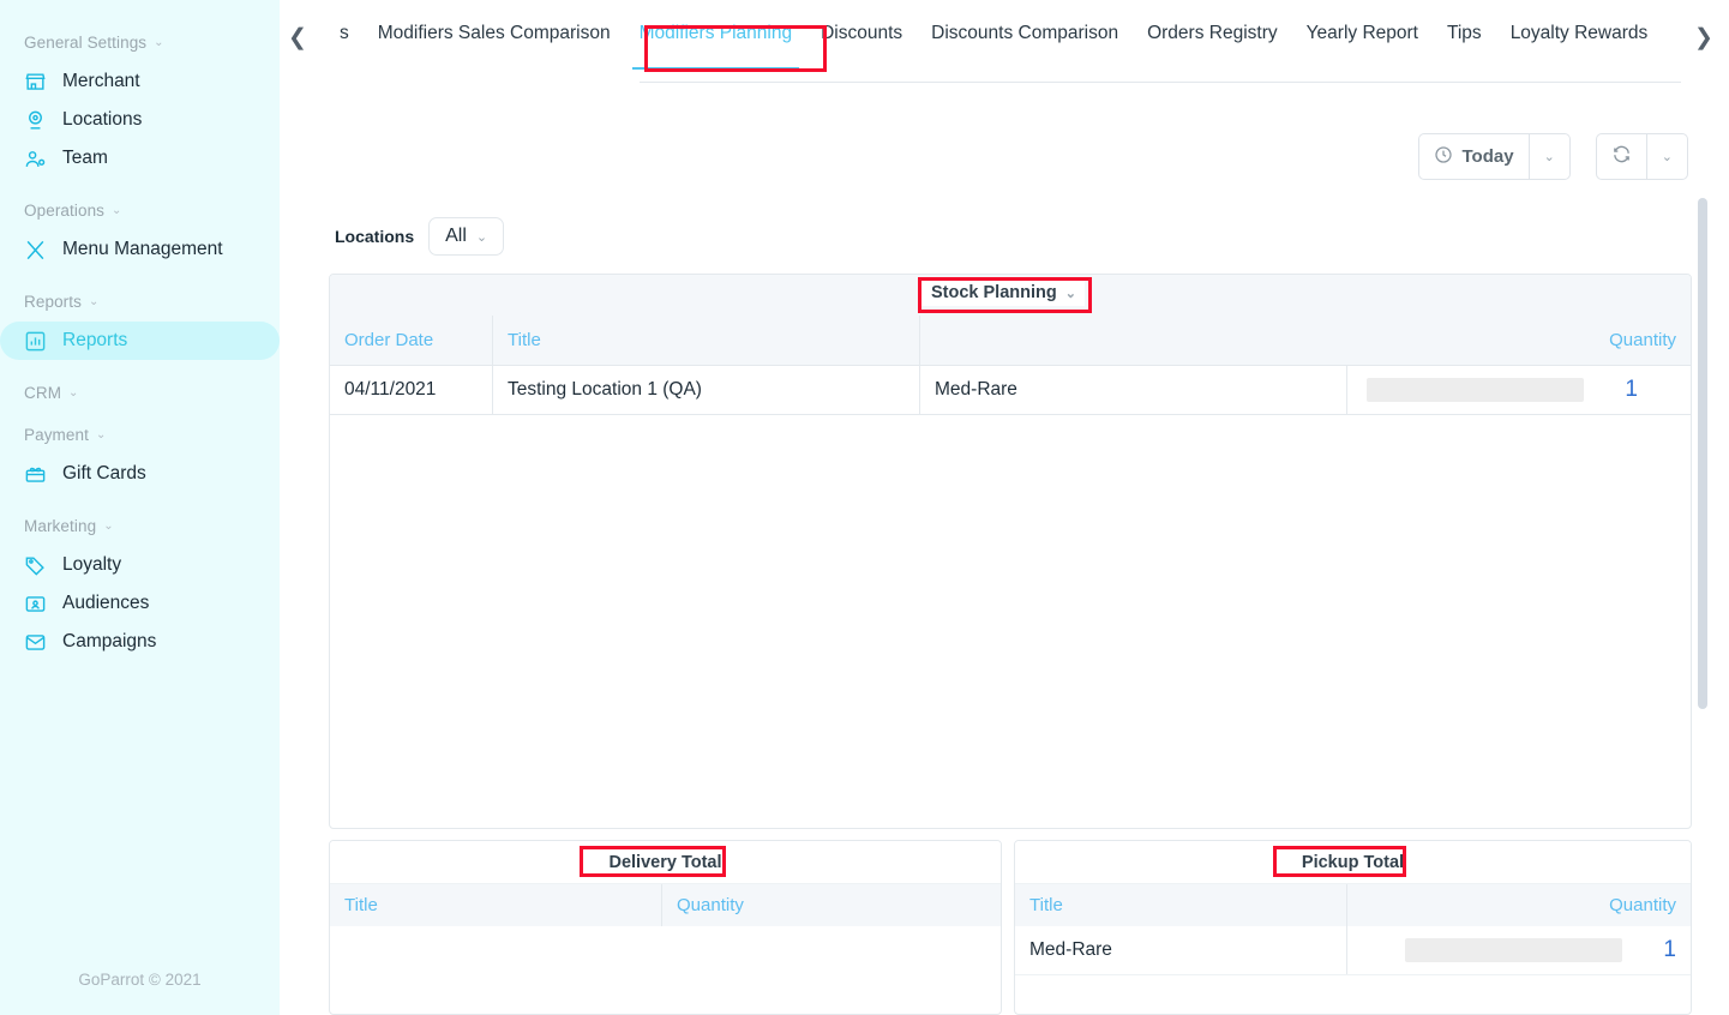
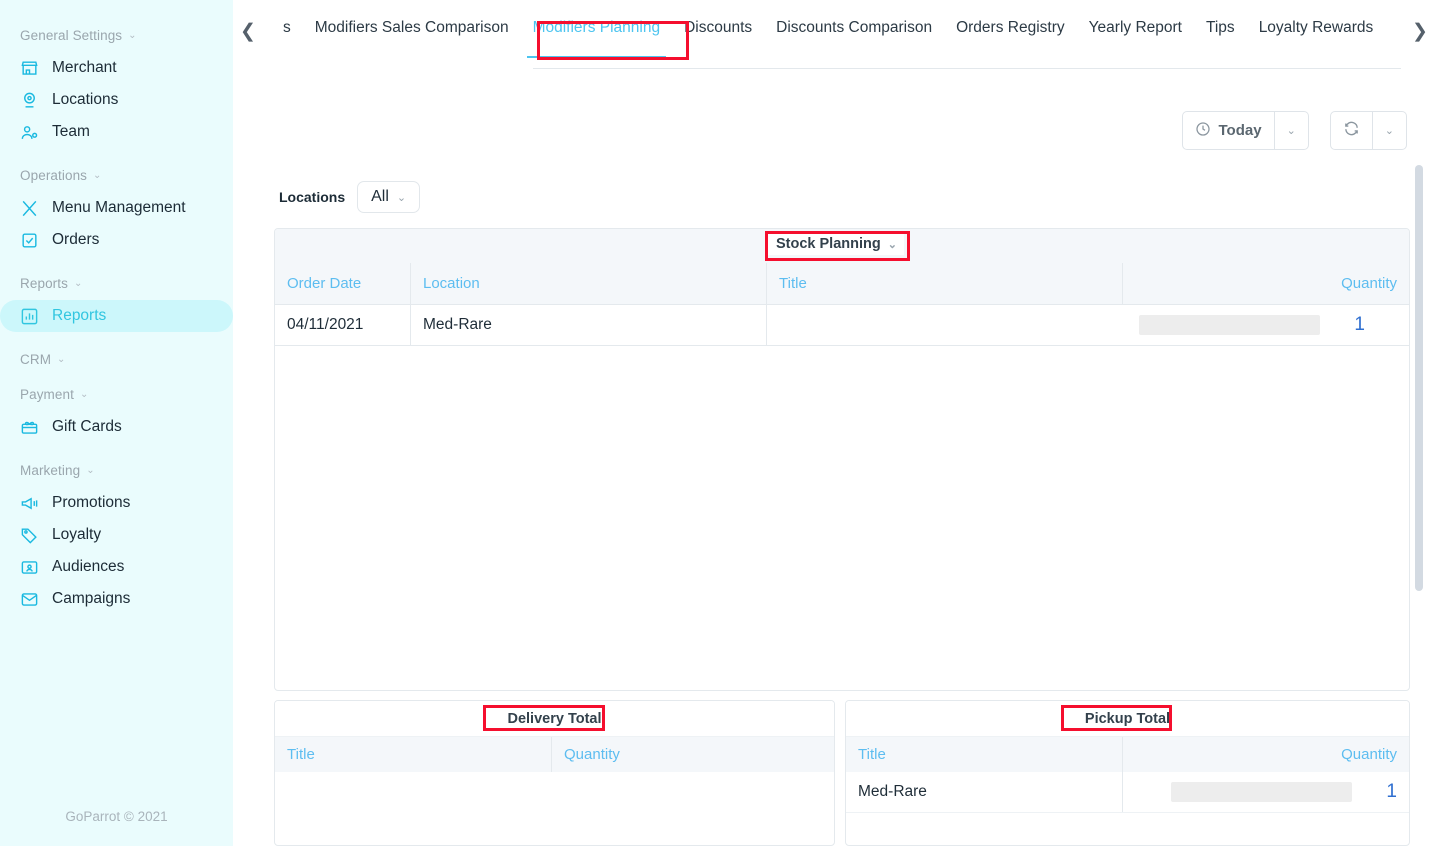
  General Settings
  ⌄
  Merchant
  Locations
  Team
  Operations
  ⌄
  Menu Management
+ Orders
  Reports
  ⌄
  Reports
  CRM
  ⌄
  Payment
  ⌄
  Gift Cards
  Marketing
  ⌄
+ Promotions
  Loyalty
  Audiences
  Campaigns
  GoParrot © 2021
  ❮
  s
  Modifiers Sales Comparison
  Modifiers Planning
  Discounts
  Discounts Comparison
  Orders Registry
  Yearly Report
  Tips
  Loyalty Rewards
  ❯
  Today
  ⌄
  ⌄
  Locations
  All
  ⌄
  Stock Planning
  ⌄
  Order Date
+ Location
  Title
  Quantity
  04/11/2021
- Testing Location 1 (QA)
  Med-Rare
  1
  Delivery Total
  Title
  Quantity
  Pickup Total
  Title
  Quantity
  Med-Rare
  1
